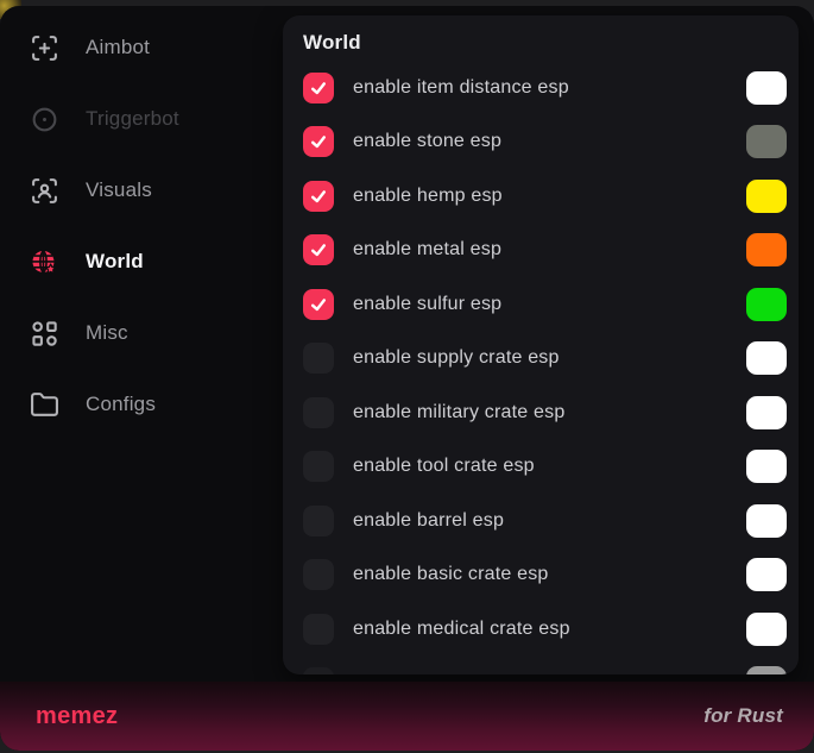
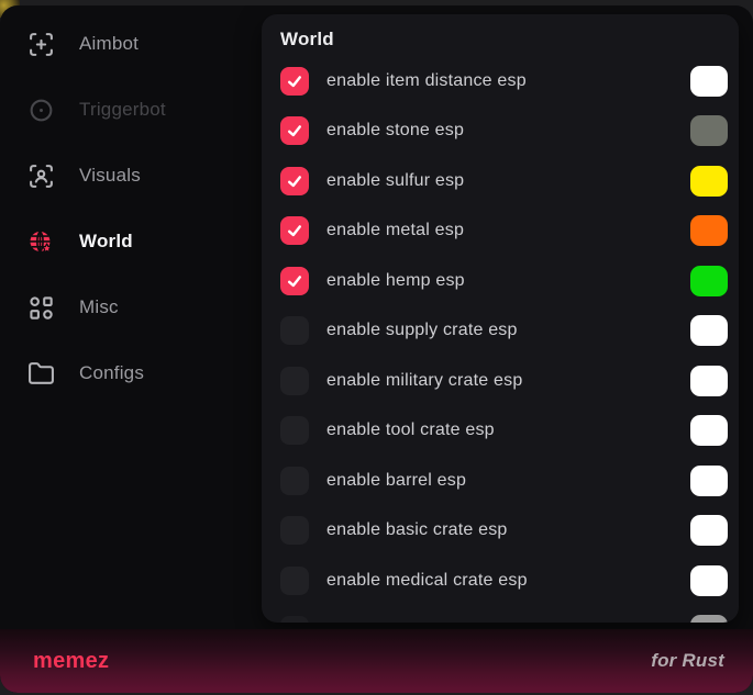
  Aimbot
  Triggerbot
  Visuals
  World
  Misc
  Configs
  World
  enable item distance esp
  enable stone esp
- enable hemp esp
+ enable sulfur esp
  enable metal esp
- enable sulfur esp
+ enable hemp esp
  enable supply crate esp
  enable military crate esp
  enable tool crate esp
  enable barrel esp
  enable basic crate esp
  enable medical crate esp
  memez
  for Rust
